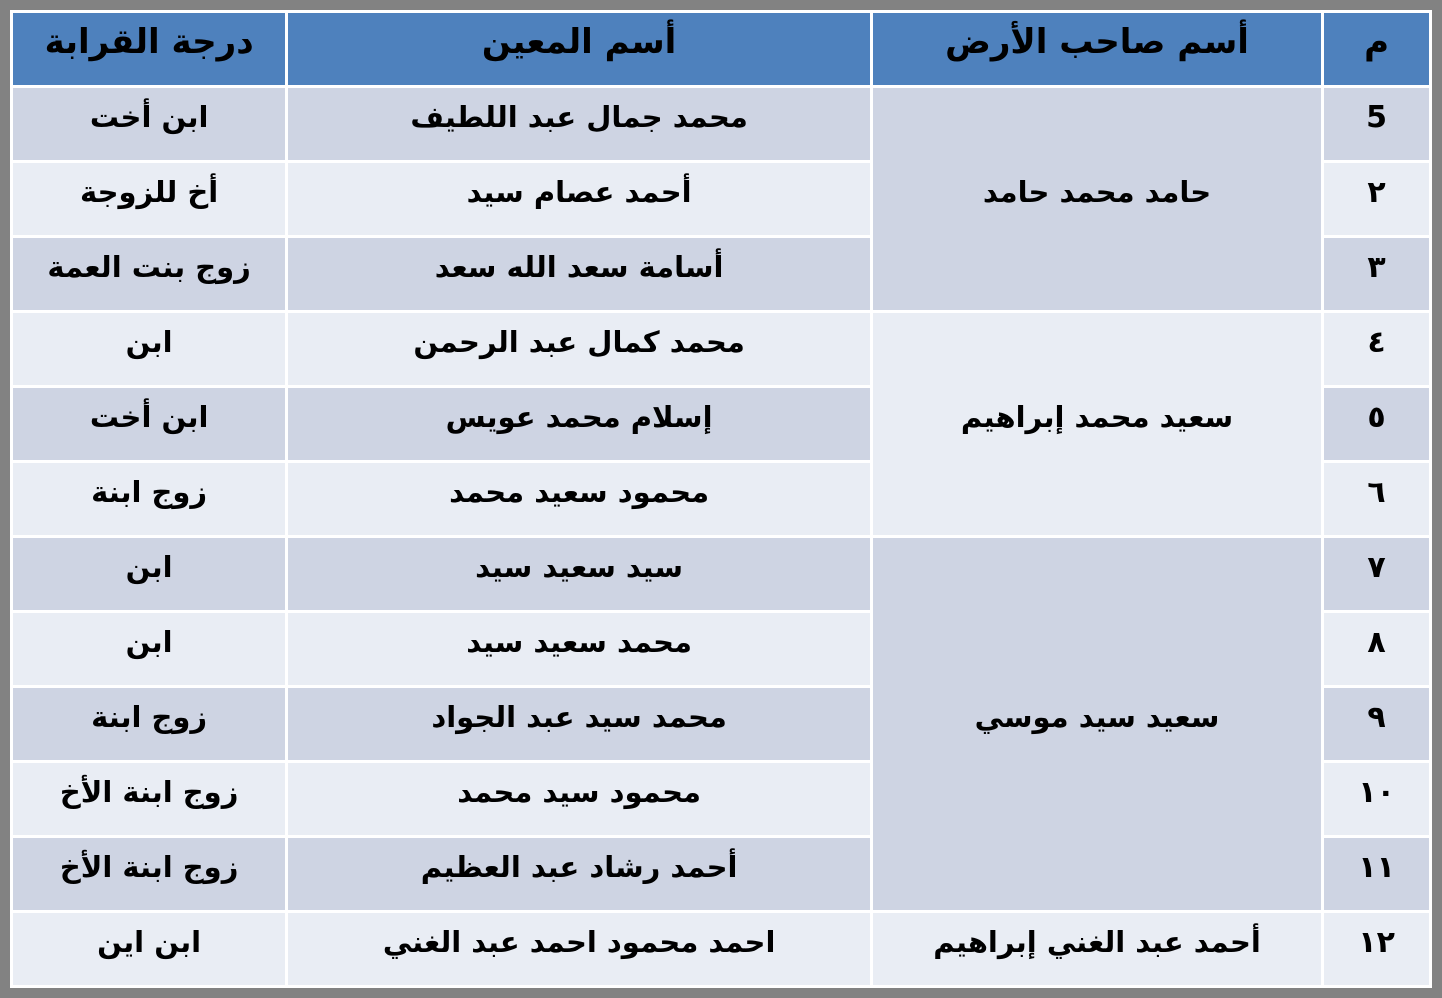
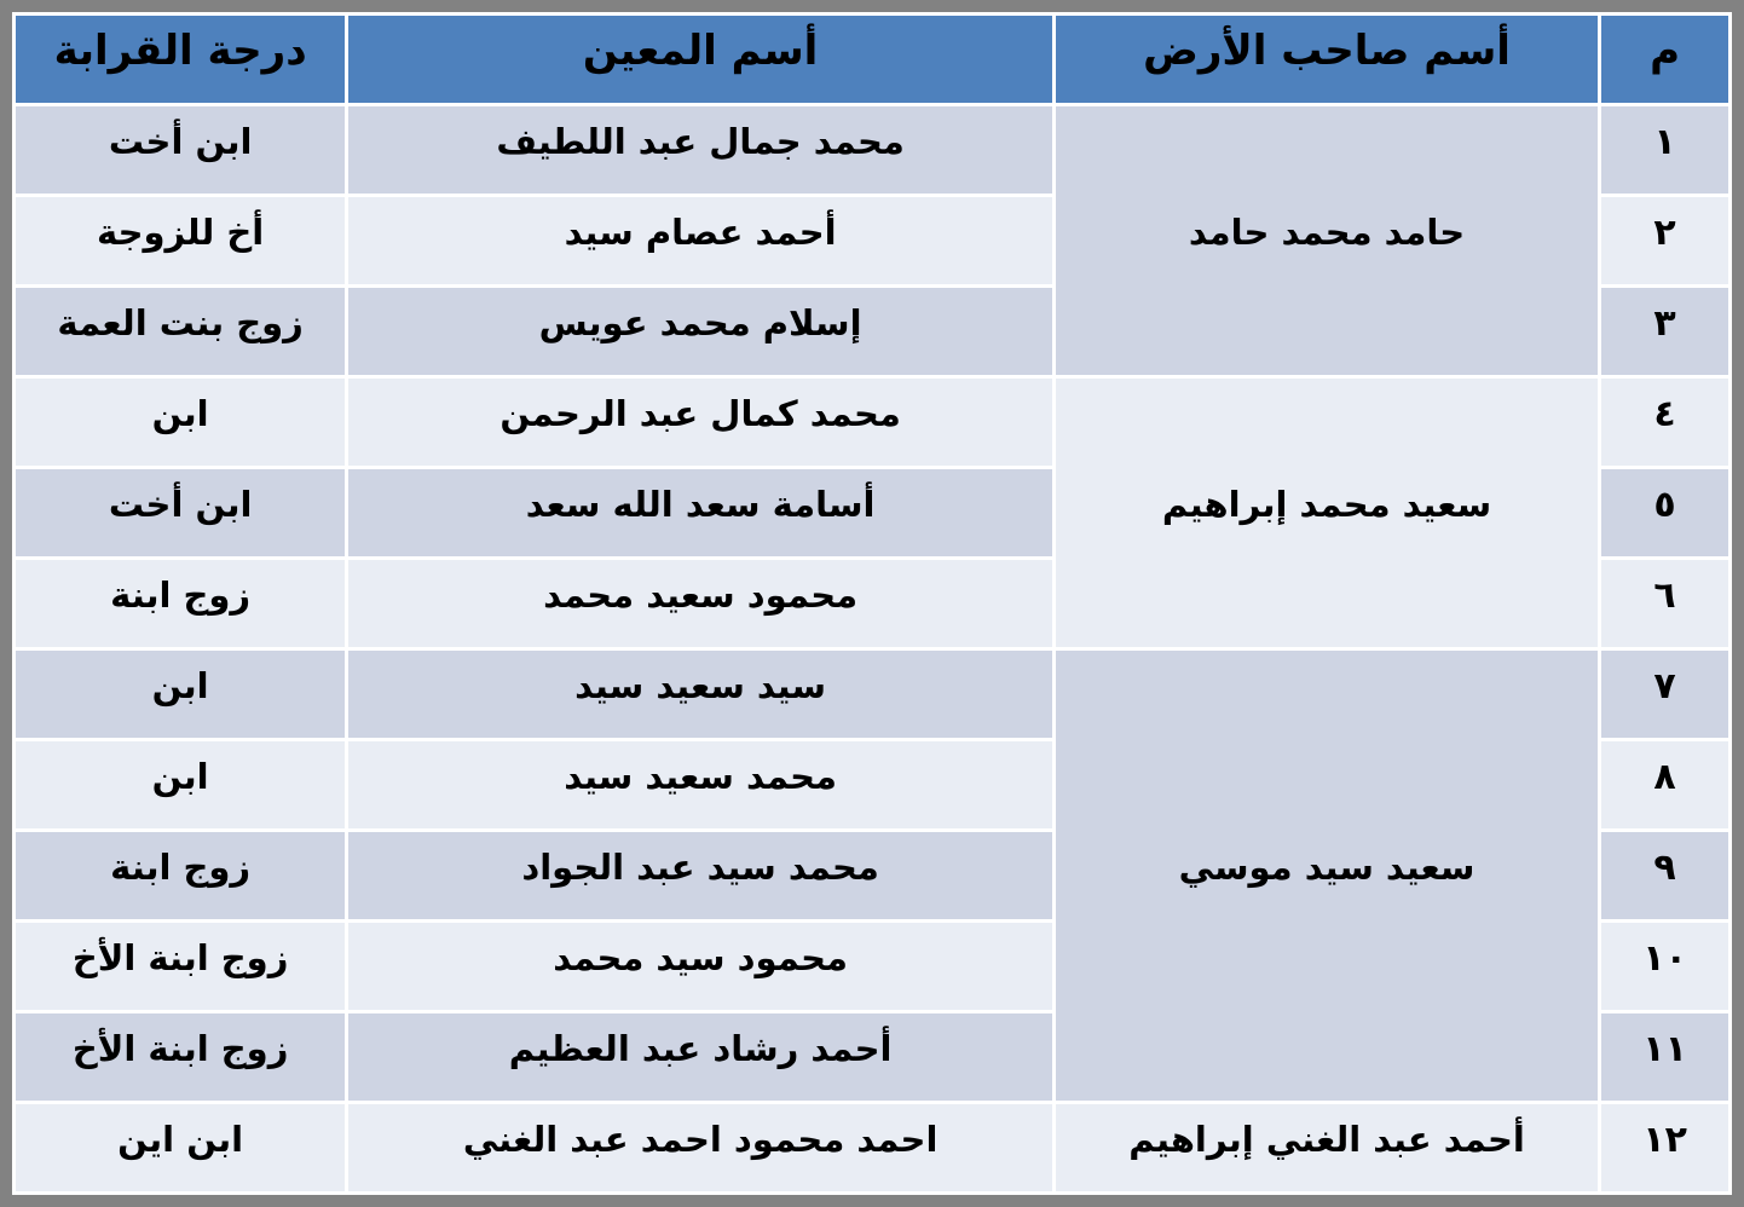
  م	أسم صاحب الأرض	أسم المعين	درجة القرابة
- 5	حامد محمد حامد	محمد جمال عبد اللطيف	ابن أخت
+ ١	حامد محمد حامد	محمد جمال عبد اللطيف	ابن أخت
  ٢	أحمد عصام سيد	أخ للزوجة
- ٣	أسامة سعد الله سعد	زوج بنت العمة
+ ٣	إسلام محمد عويس	زوج بنت العمة
  ٤	سعيد محمد إبراهيم	محمد كمال عبد الرحمن	ابن
- ٥	إسلام محمد عويس	ابن أخت
+ ٥	أسامة سعد الله سعد	ابن أخت
  ٦	محمود سعيد محمد	زوج ابنة
  ٧	سعيد سيد موسي	سيد سعيد سيد	ابن
  ٨	محمد سعيد سيد	ابن
  ٩	محمد سيد عبد الجواد	زوج ابنة
  ١٠	محمود سيد محمد	زوج ابنة الأخ
  ١١	أحمد رشاد عبد العظيم	زوج ابنة الأخ
  ١٢	أحمد عبد الغني إبراهيم	احمد محمود احمد عبد الغني	ابن اين
